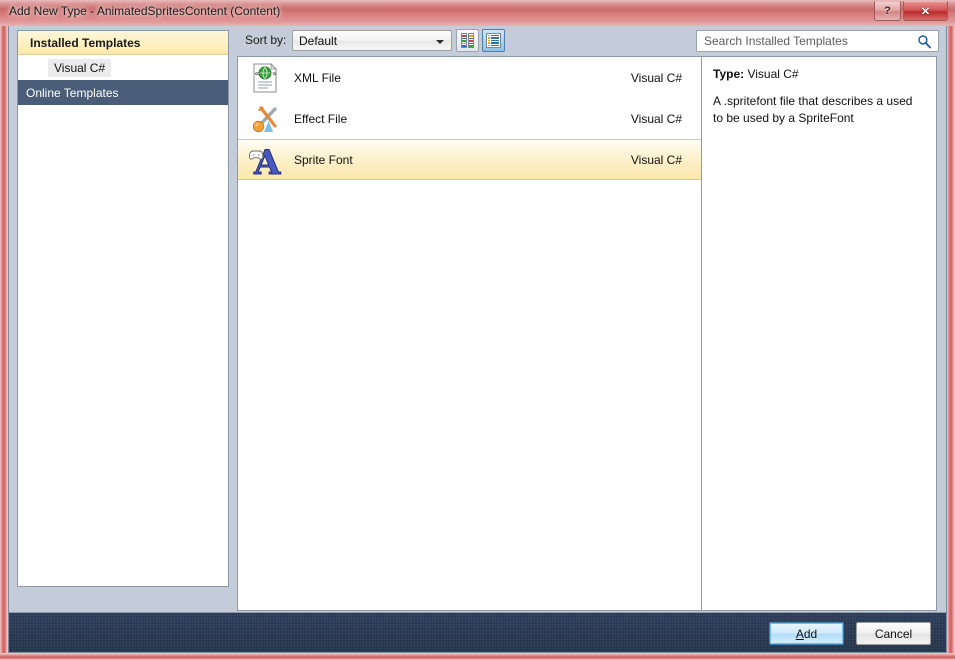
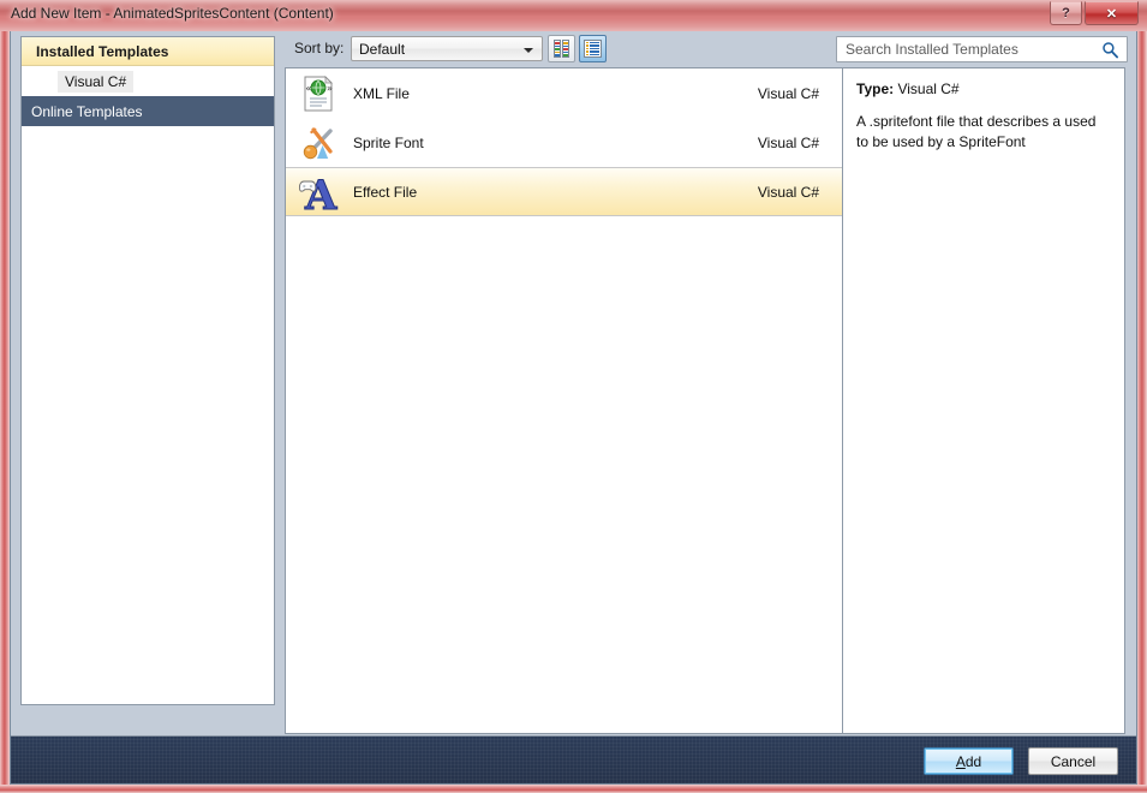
- Add New Type - AnimatedSpritesContent (Content)
+ Add New Item - AnimatedSpritesContent (Content)
  ?
  ✕
  Sort by:
  Default
  Search Installed Templates
  Installed Templates
  Visual C#
  Online Templates
  «
  »
  XML File
  Visual C#
- Effect File
+ Sprite Font
  Visual C#
  A
- Sprite Font
+ Effect File
  Visual C#
  Type: Visual C#
  A .spritefont file that describes a used to be used by a SpriteFont
  A
  dd
  Cancel
